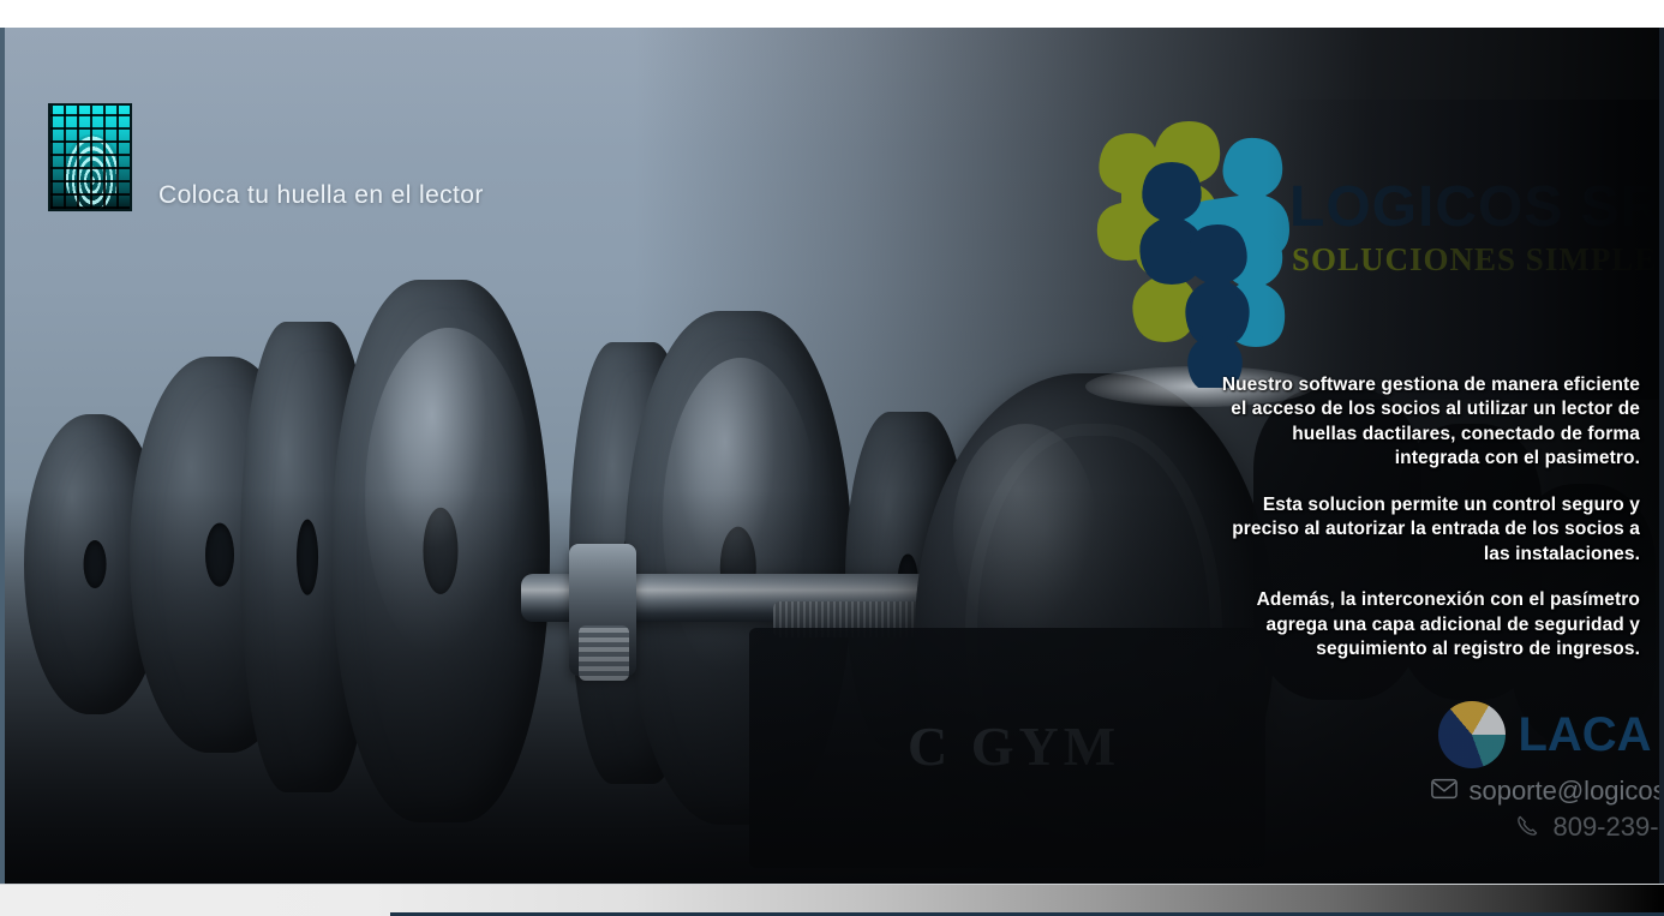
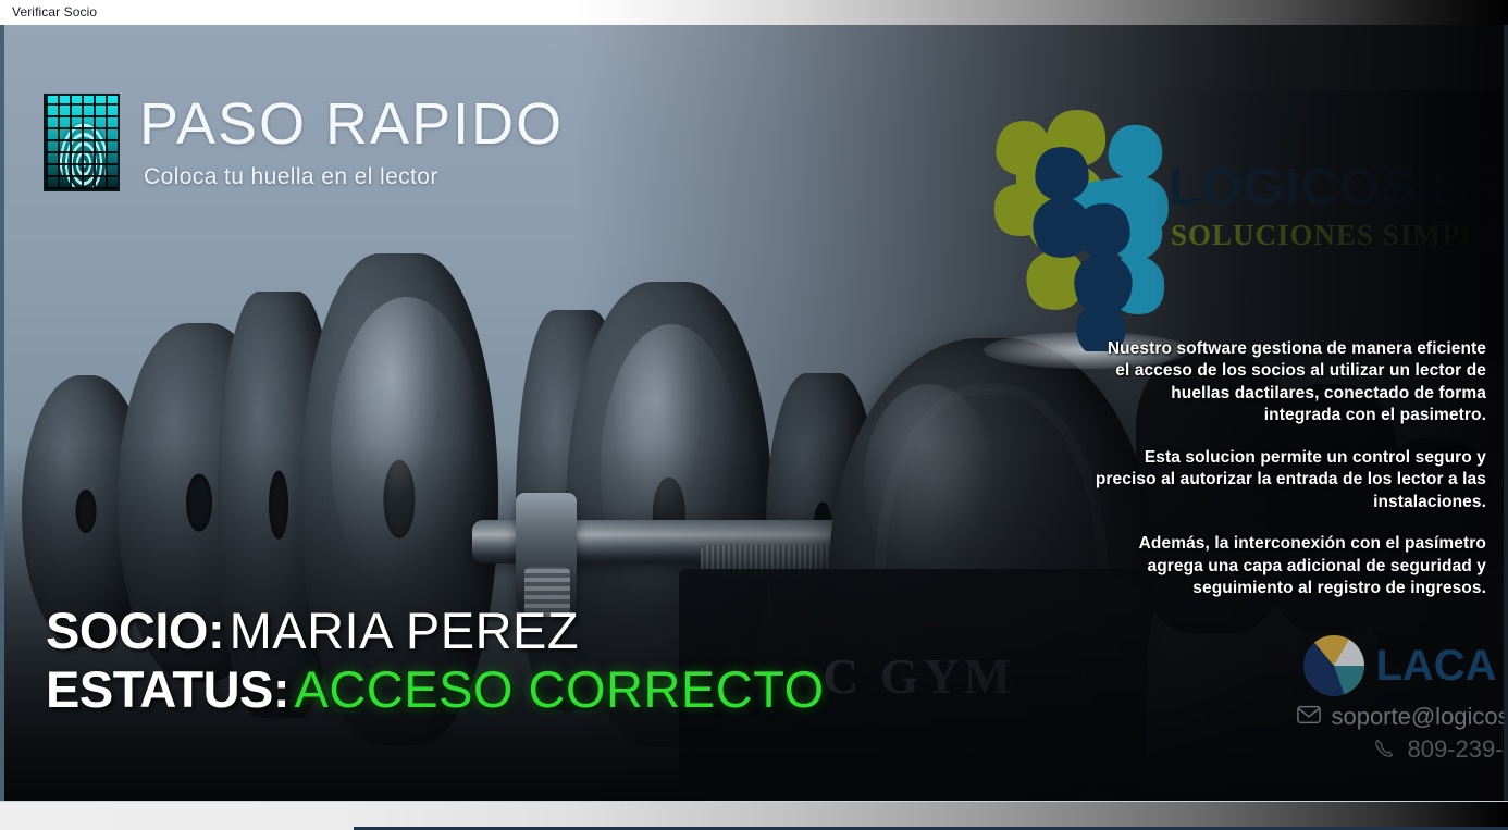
+ Verificar Socio
+ PASO RAPIDO
  Coloca tu huella en el lector
  Nuestro software gestiona de manera eficiente el acceso de los socios al utilizar un lector de huellas dactilares, conectado de forma integrada con el pasimetro.
- Esta solucion permite un control seguro y preciso al autorizar la entrada de los socios a las instalaciones.
+ Esta solucion permite un control seguro y preciso al autorizar la entrada de los lector a las instalaciones.
  Además, la interconexión con el pasímetro agrega una capa adicional de seguridad y seguimiento al registro de ingresos.
+ SOCIO: MARIA PEREZ
+ ESTATUS: ACCESO CORRECTO
  LACA
  soporte@logico
  809-239-
